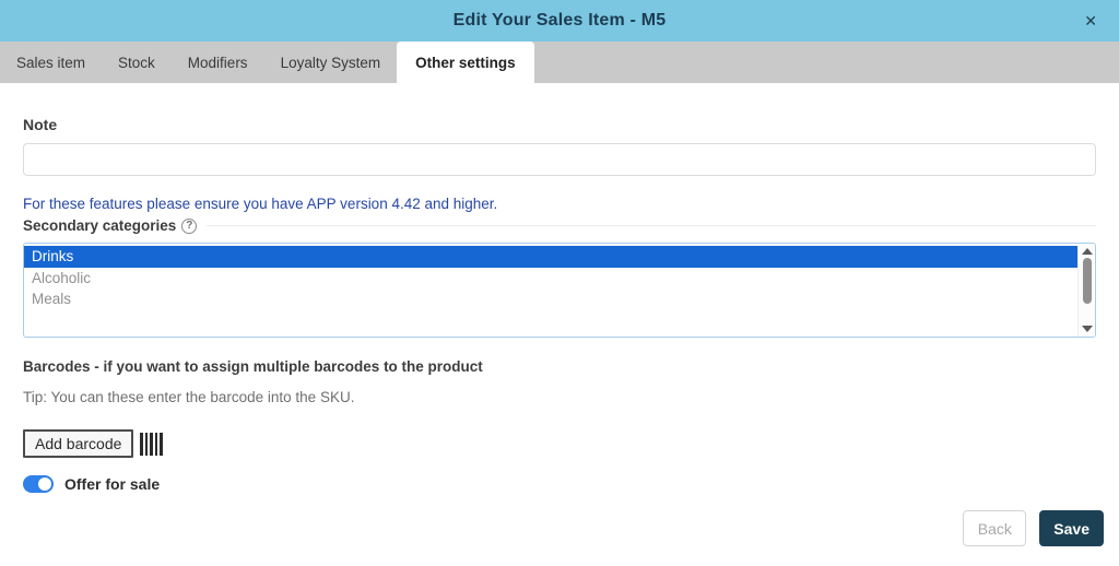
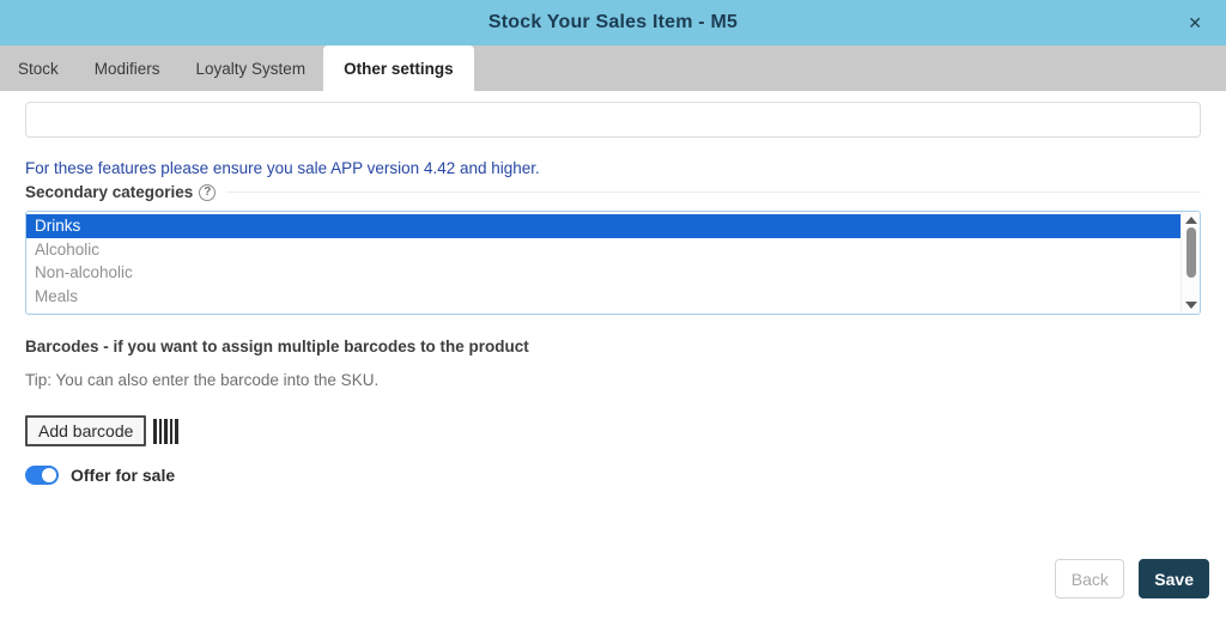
- Edit Your Sales Item - M5
+ Stock Your Sales Item - M5
  ✕
- Sales item
  Stock
  Modifiers
  Loyalty System
  Other settings
- Note
- For these features please ensure you have APP version 4.42 and higher.
+ For these features please ensure you sale APP version 4.42 and higher.
  Secondary categories
  ?
  Drinks
  Alcoholic
+ Non-alcoholic
  Meals
  Barcodes - if you want to assign multiple barcodes to the product
- Tip: You can these enter the barcode into the SKU.
+ Tip: You can also enter the barcode into the SKU.
  Add barcode
  Offer for sale
  Back
  Save
